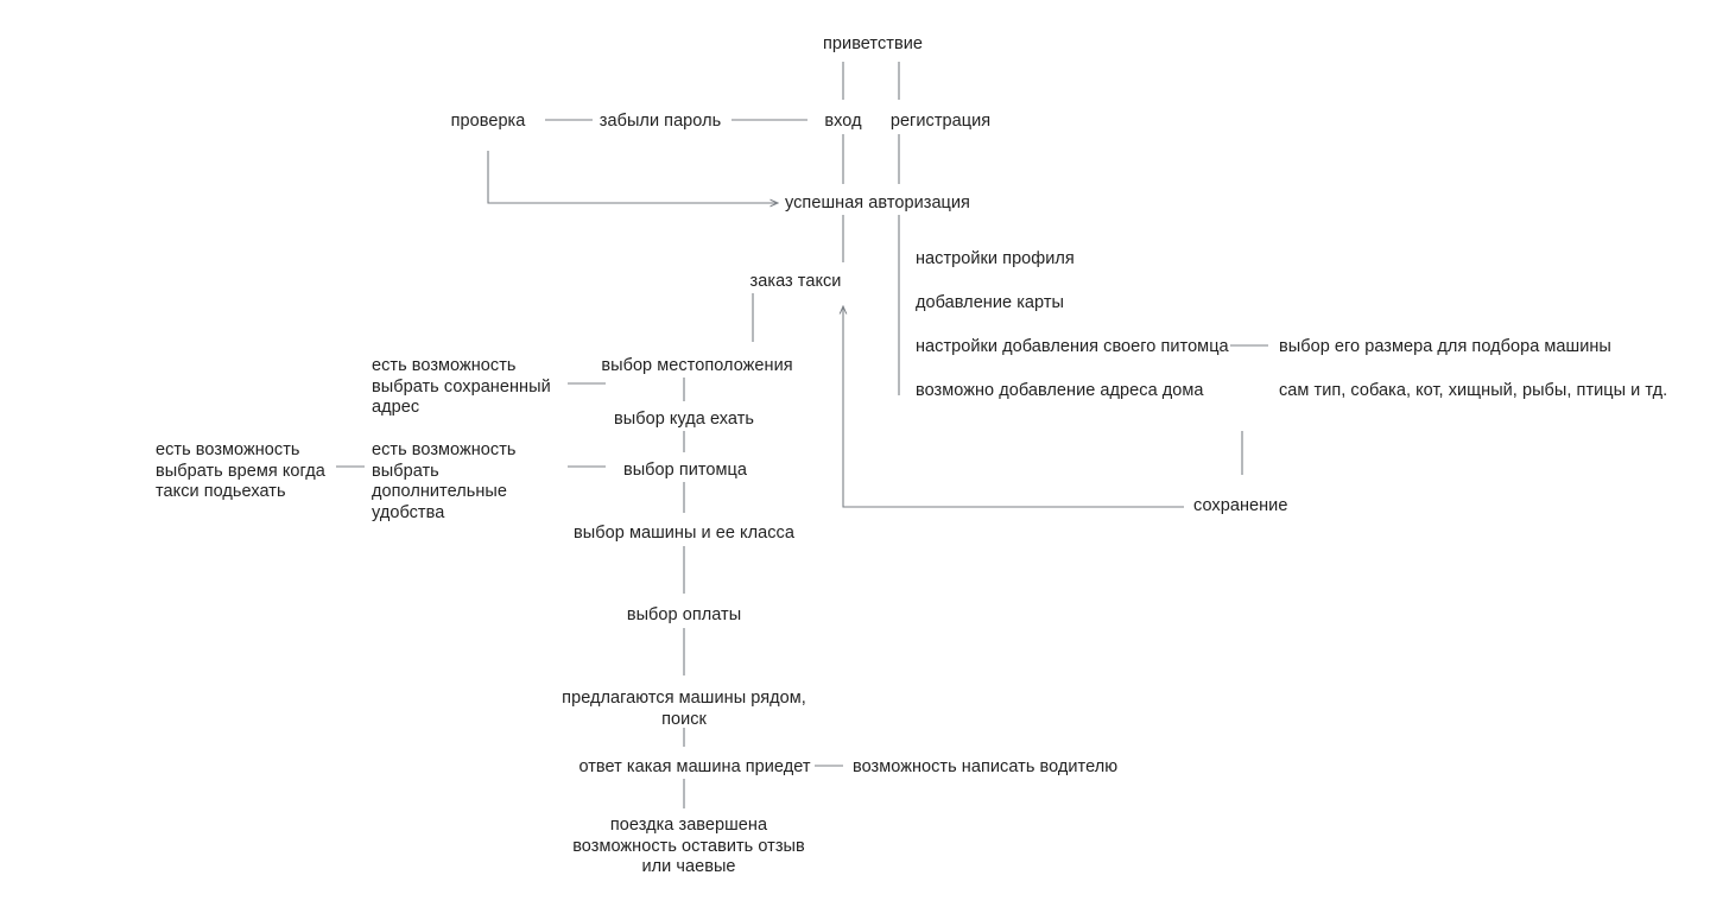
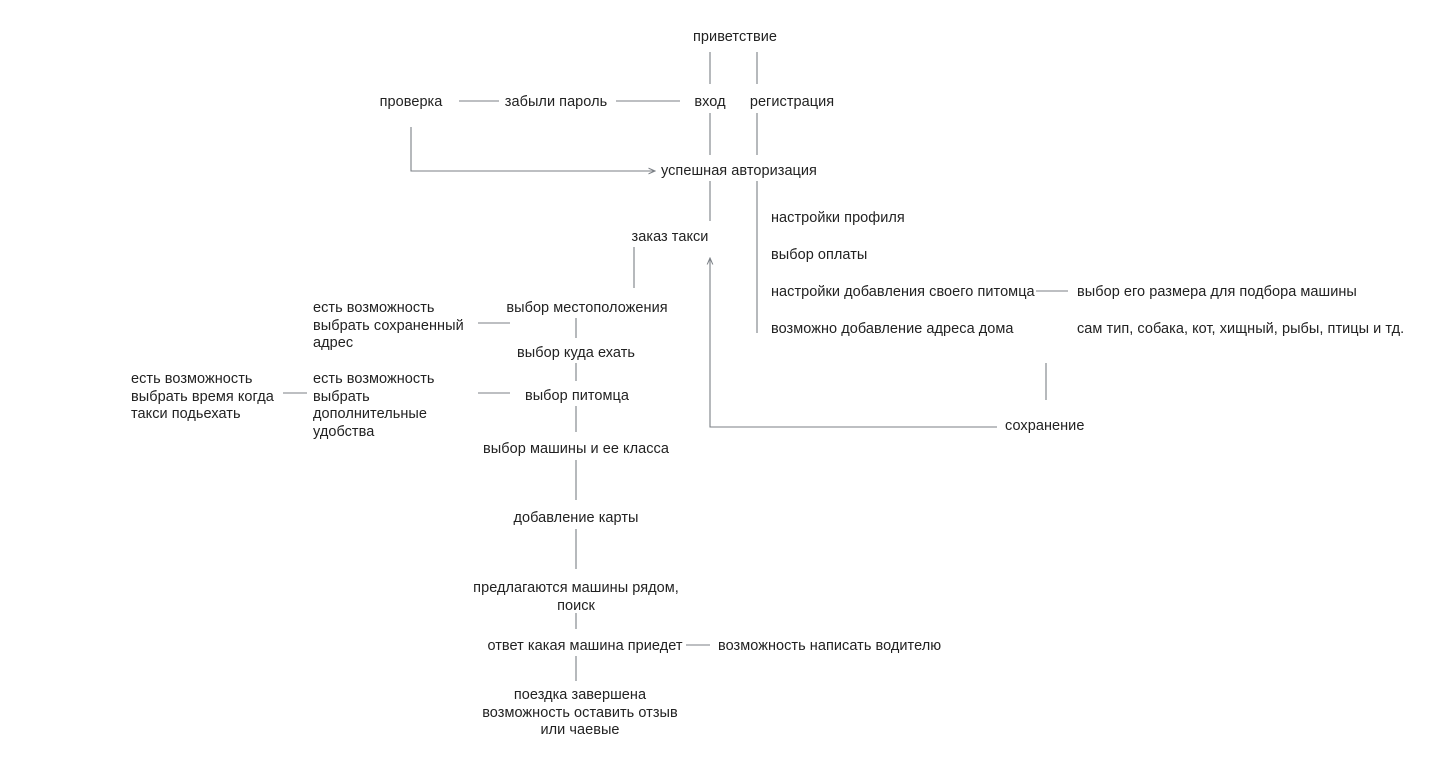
  приветствие
  проверка
  забыли пароль
  вход
  регистрация
  успешная авторизация
  настройки профиля
- добавление карты
+ выбор оплаты
  настройки добавления своего питомца
  возможно добавление адреса дома
  выбор его размера для подбора машины
  сам тип, собака, кот, хищный, рыбы, птицы и тд.
  заказ такси
  сохранение
  есть возможность
  выбрать сохраненный
  адрес
  выбор местоположения
  выбор куда ехать
  есть возможность
  выбрать время когда
  такси подьехать
  есть возможность
  выбрать
  дополнительные
  удобства
  выбор питомца
  выбор машины и ее класса
- выбор оплаты
+ добавление карты
  предлагаются машины рядом,
  поиск
  ответ какая машина приедет
  возможность написать водителю
  поездка завершена
  возможность оставить отзыв
  или чаевые
